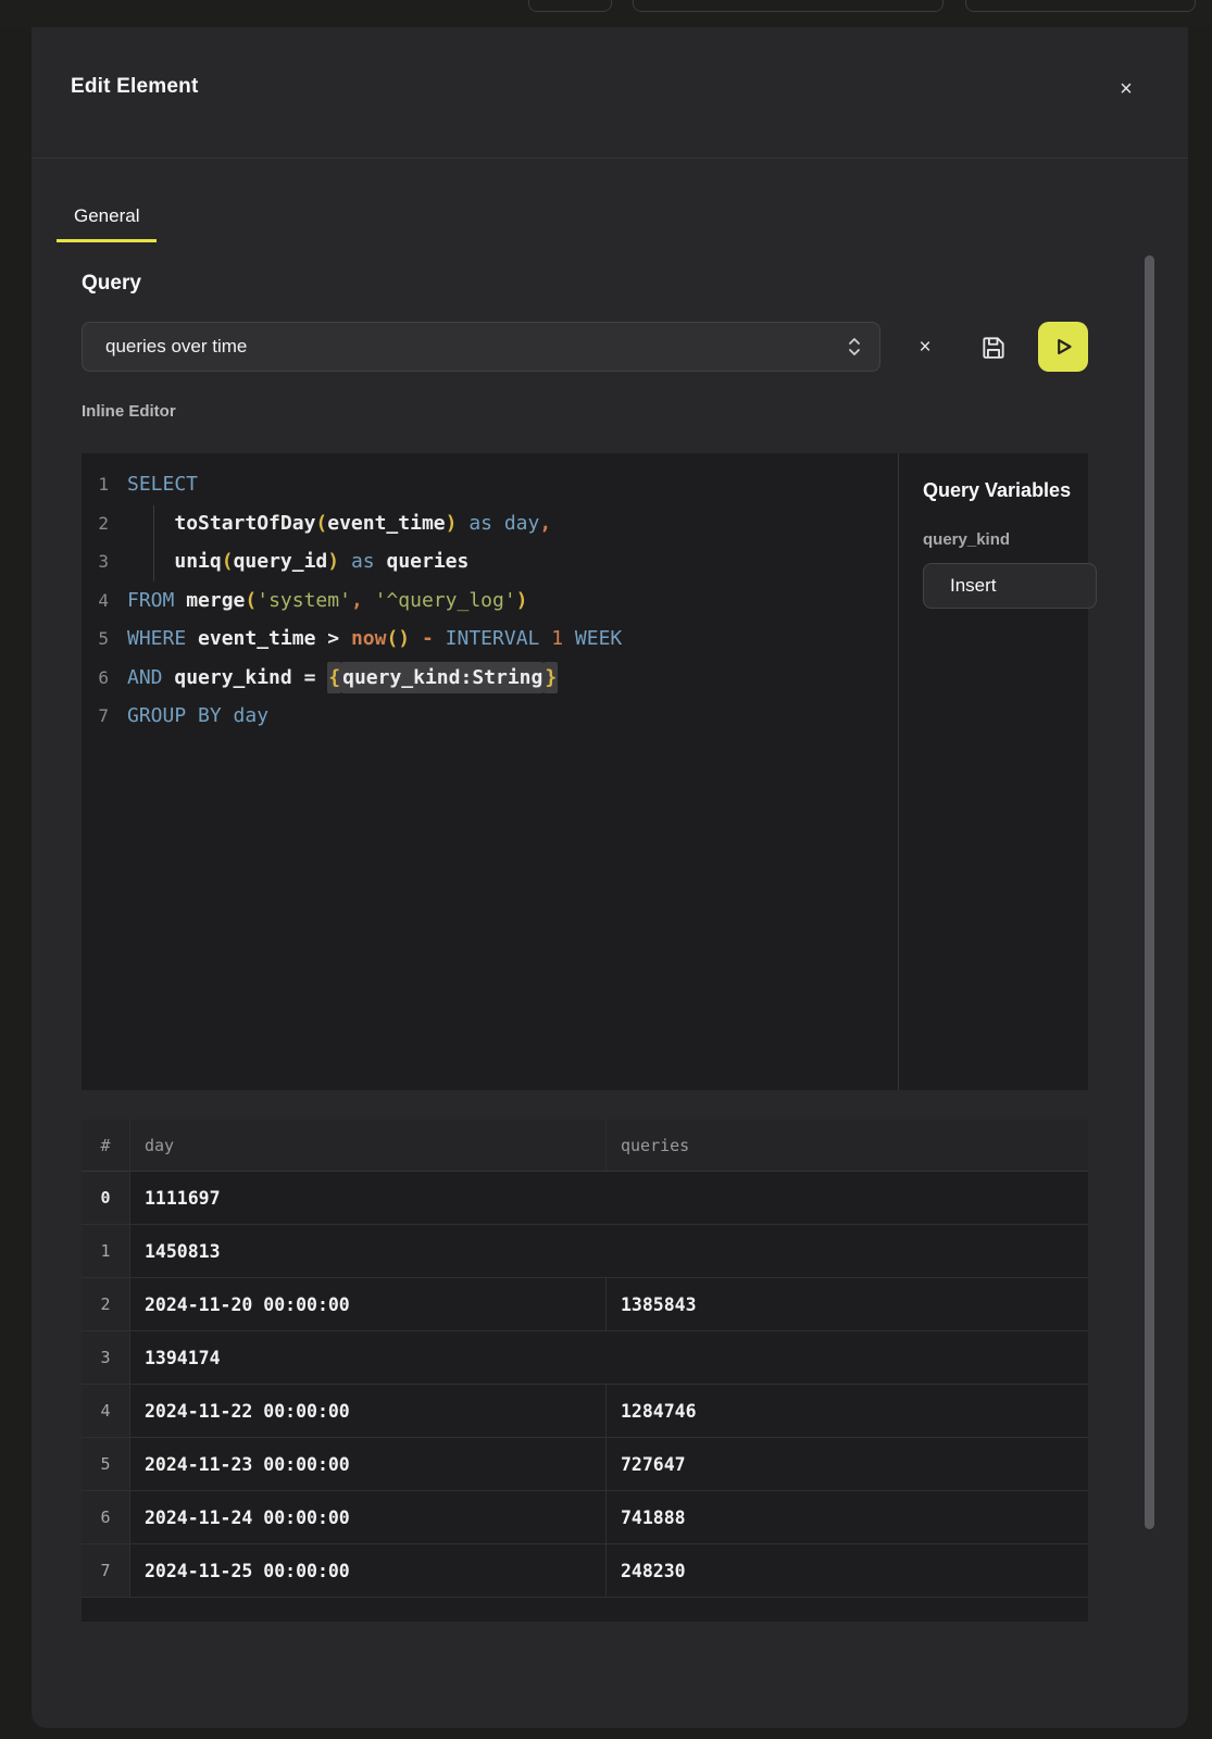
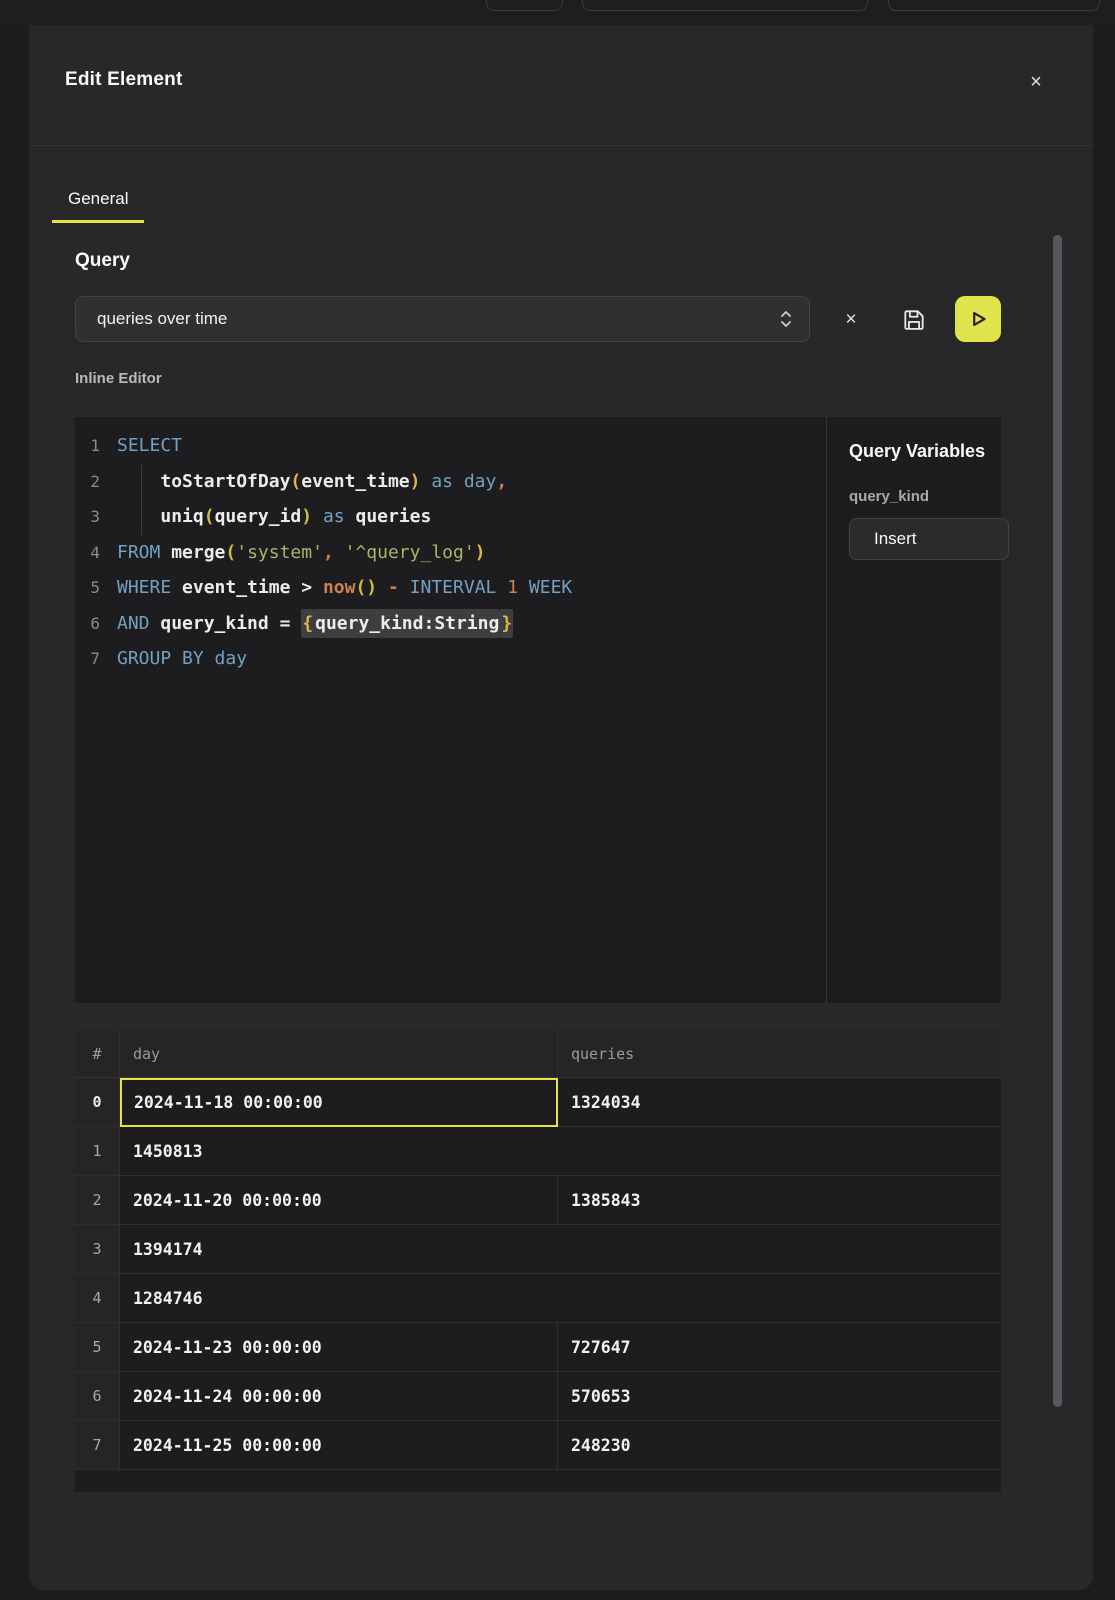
  Edit Element
  ×
  General
  Query
  queries over time
  ×
  Inline Editor
  1
  SELECT
  2
  toStartOfDay(event_time) as day,
  3
  uniq(query_id) as queries
  4
  FROM merge('system', '^query_log')
  5
  WHERE event_time > now() - INTERVAL 1 WEEK
  6
  AND query_kind = {query_kind:String}
  7
  GROUP BY day
  Query Variables
  query_kind
  Insert
  #
  day
  queries
  0
+ 2024-11-18 00:00:00
- 1111697
+ 1324034
  1
  1450813
  2
  2024-11-20 00:00:00
  1385843
  3
  1394174
  4
- 2024-11-22 00:00:00
  1284746
  5
  2024-11-23 00:00:00
  727647
  6
  2024-11-24 00:00:00
- 741888
+ 570653
  7
  2024-11-25 00:00:00
  248230
